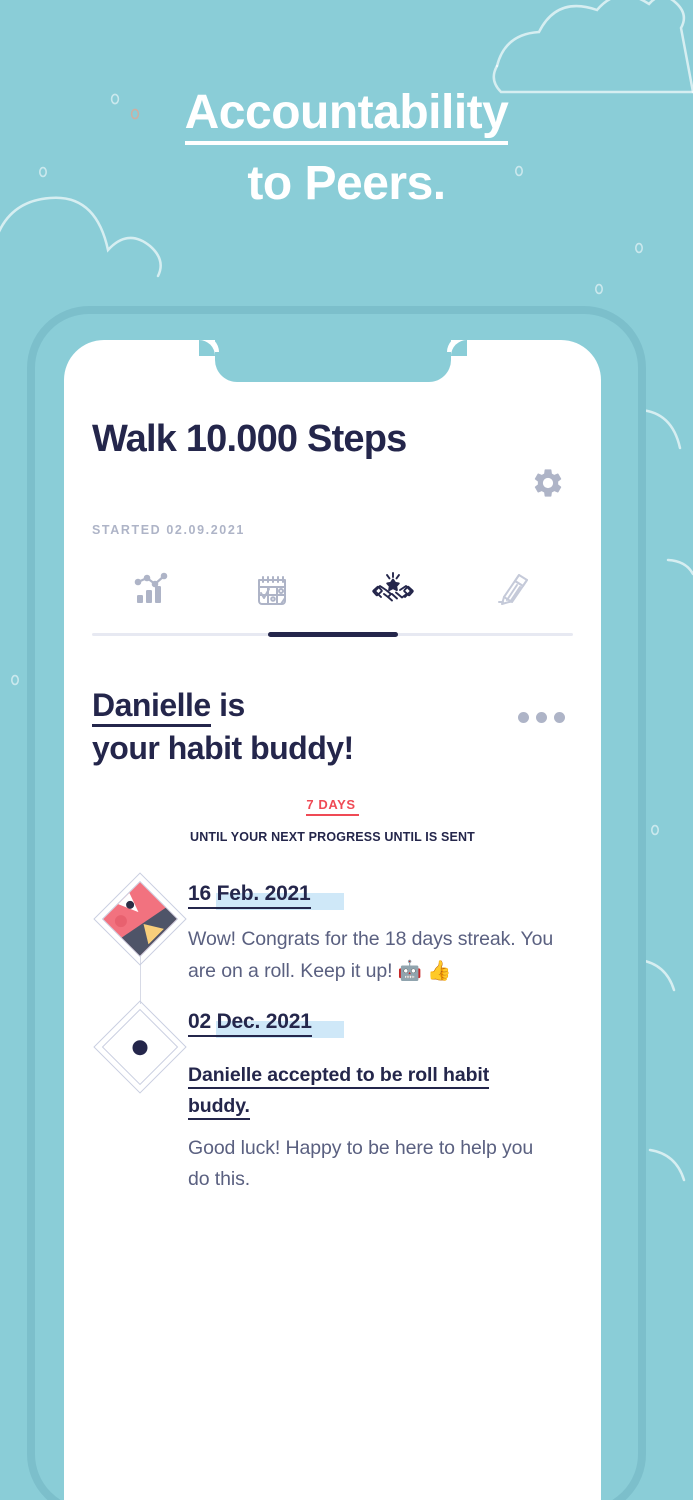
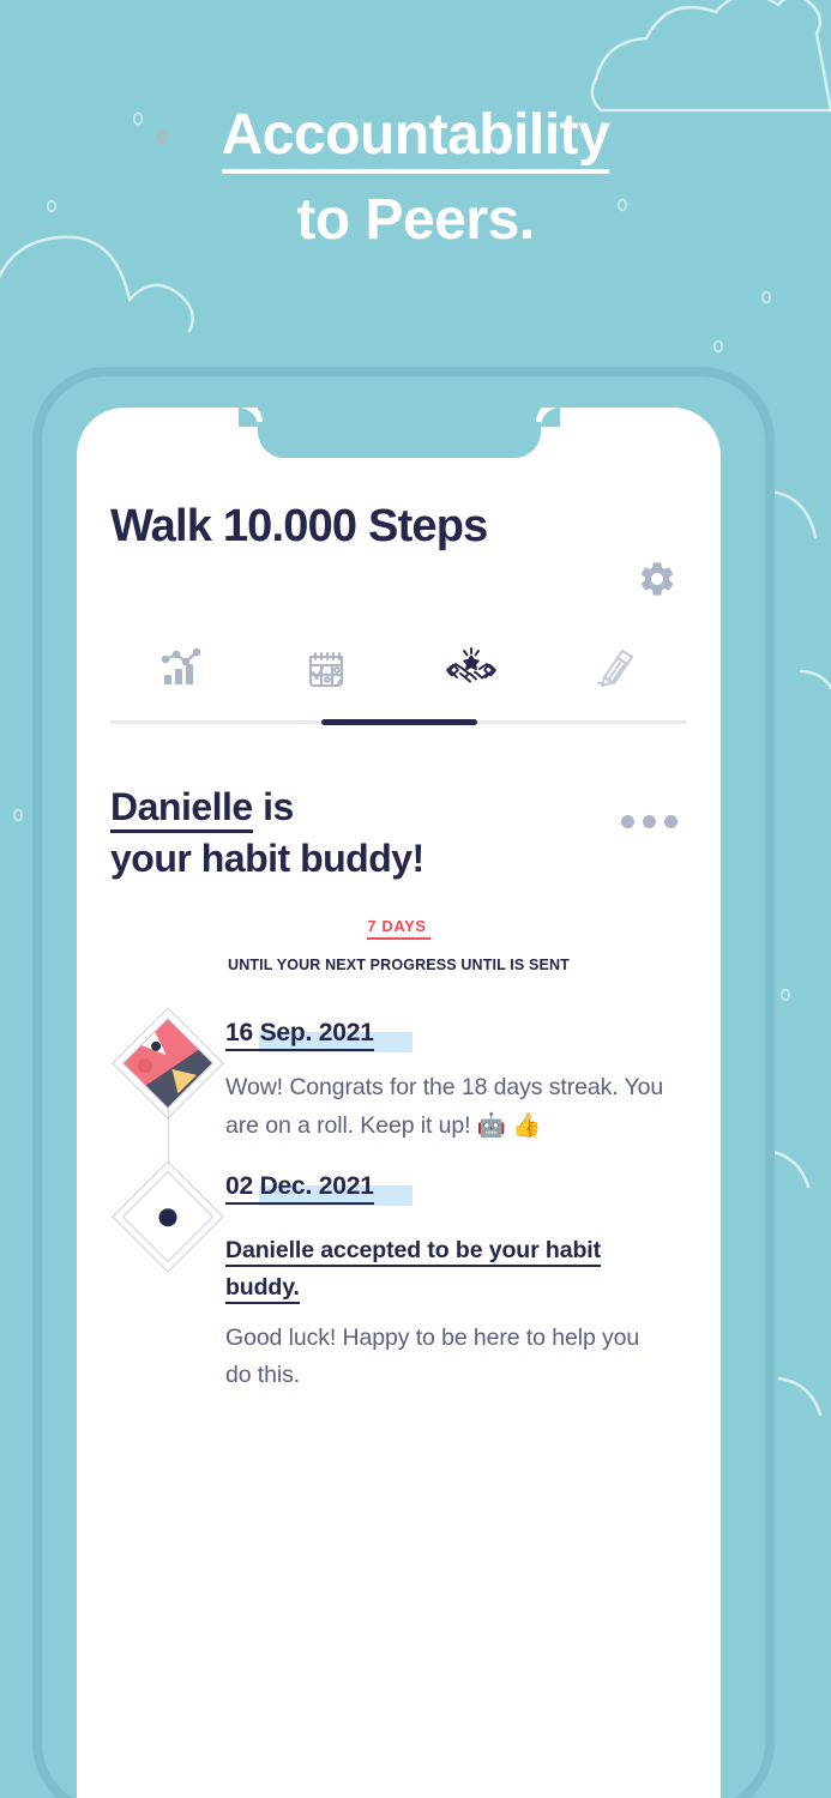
  Accountability
  to Peers.
  Walk 10.000 Steps
- STARTED 02.09.2021
  Danielle is
  your habit buddy!
  7 DAYS
  UNTIL YOUR NEXT PROGRESS UNTIL IS SENT
- 16 Feb. 2021
+ 16 Sep. 2021
  Wow! Congrats for the 18 days streak. You are on a roll. Keep it up! 🤖 👍
  02 Dec. 2021
- Danielle accepted to be roll habit buddy.
+ Danielle accepted to be your habit buddy.
  Good luck! Happy to be here to help you do this.
